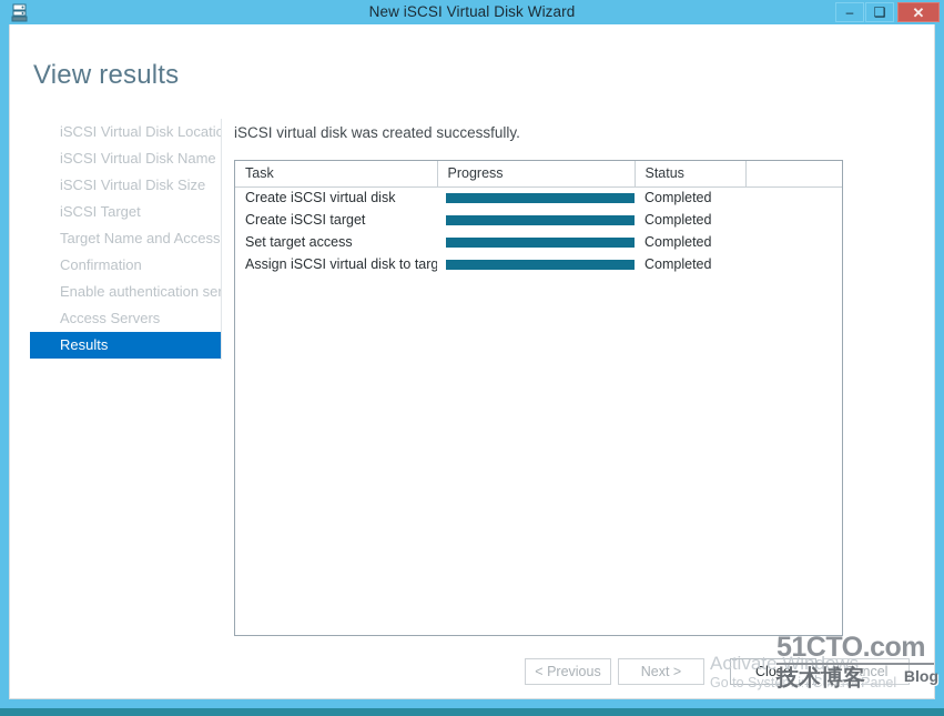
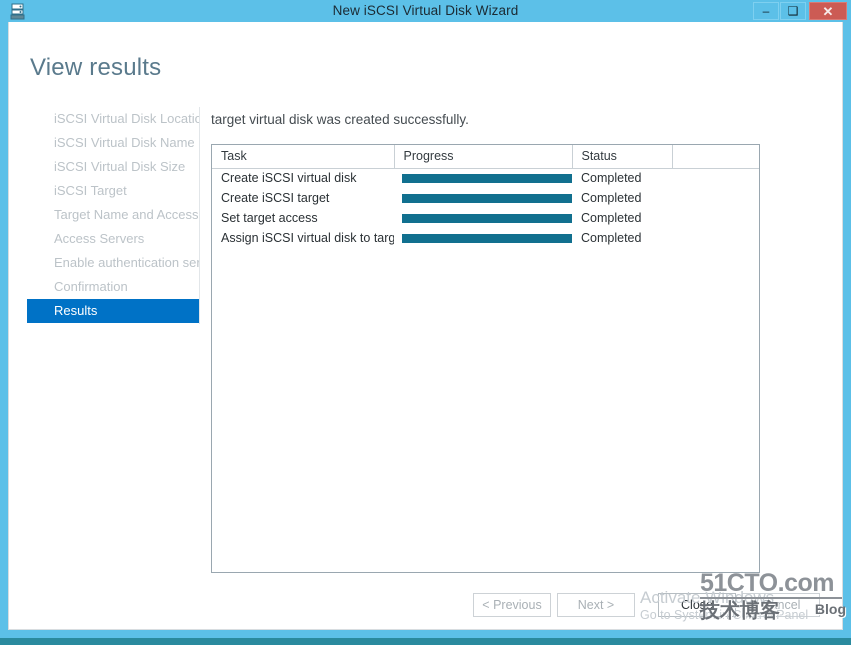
  New iSCSI Virtual Disk Wizard
  –
  ❑
  ✕
  View results
  iSCSI Virtual Disk Locatio
  iSCSI Virtual Disk Name
  iSCSI Virtual Disk Size
  iSCSI Target
  Target Name and Access
- Confirmation
+ Access Servers
  Enable authentication ser
- Access Servers
+ Confirmation
  Results
- iSCSI virtual disk was created successfully.
+ target virtual disk was created successfully.
  Task	Progress	Status
  Create iSCSI virtual disk		Completed
  Create iSCSI target		Completed
  Set target access		Completed
  Assign iSCSI virtual disk to targ		Completed
  < Previous
  Next >
  Close
  Cancel
  Go to System in Control Panel
  51CTO.com
  技术博客
  Blog
